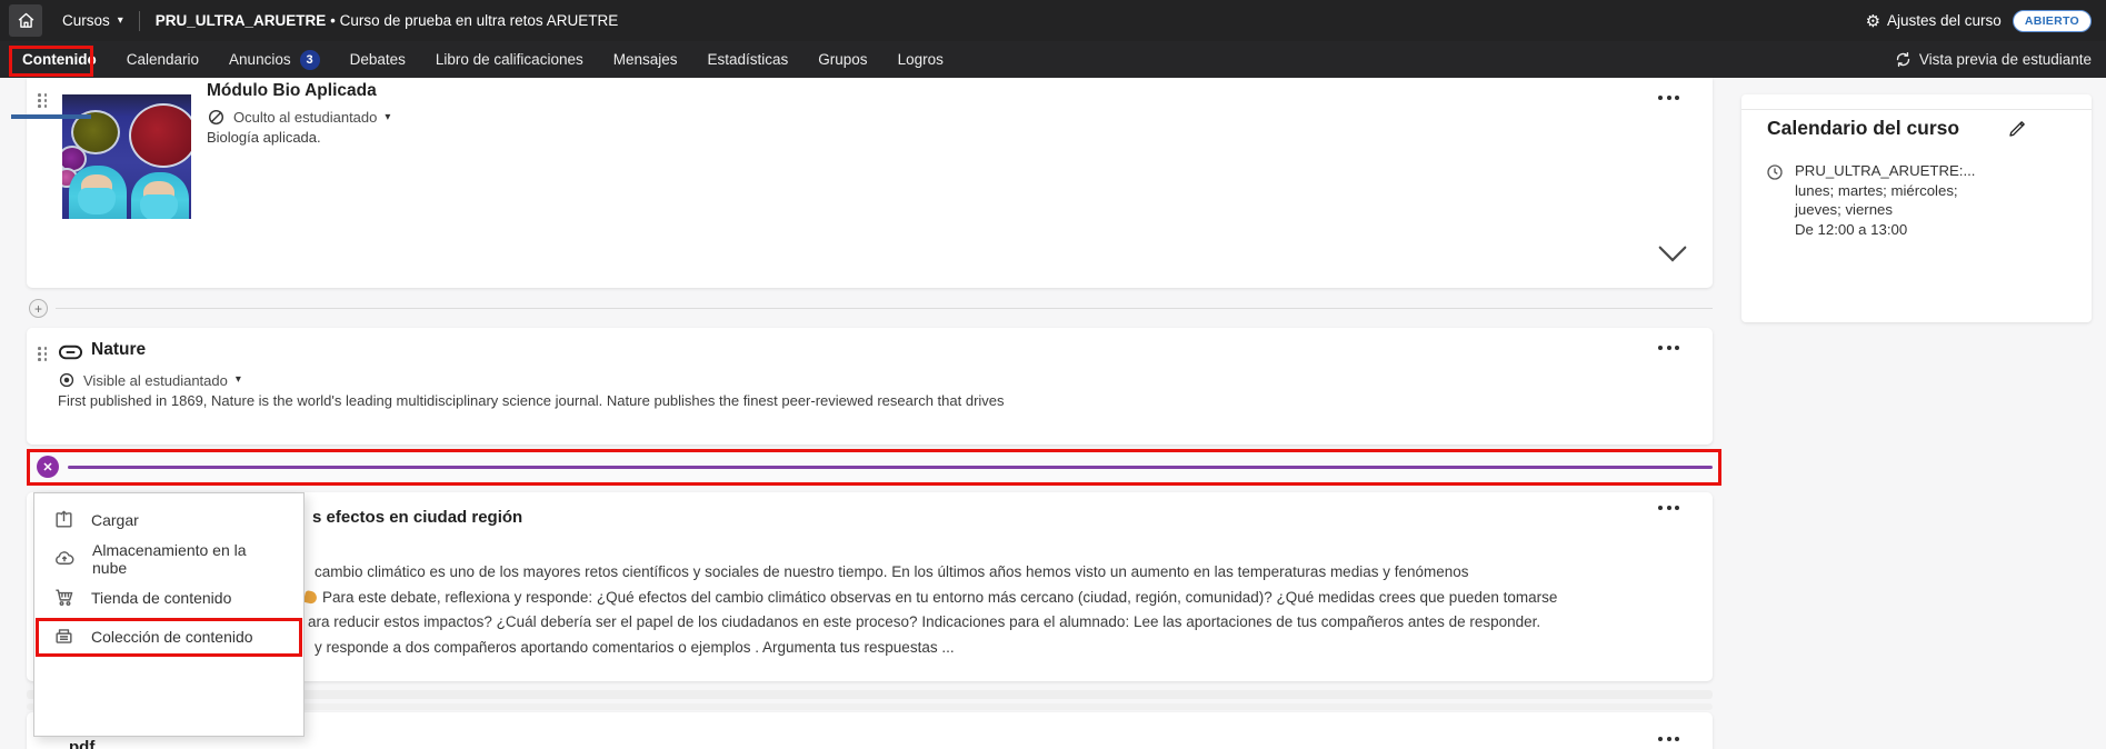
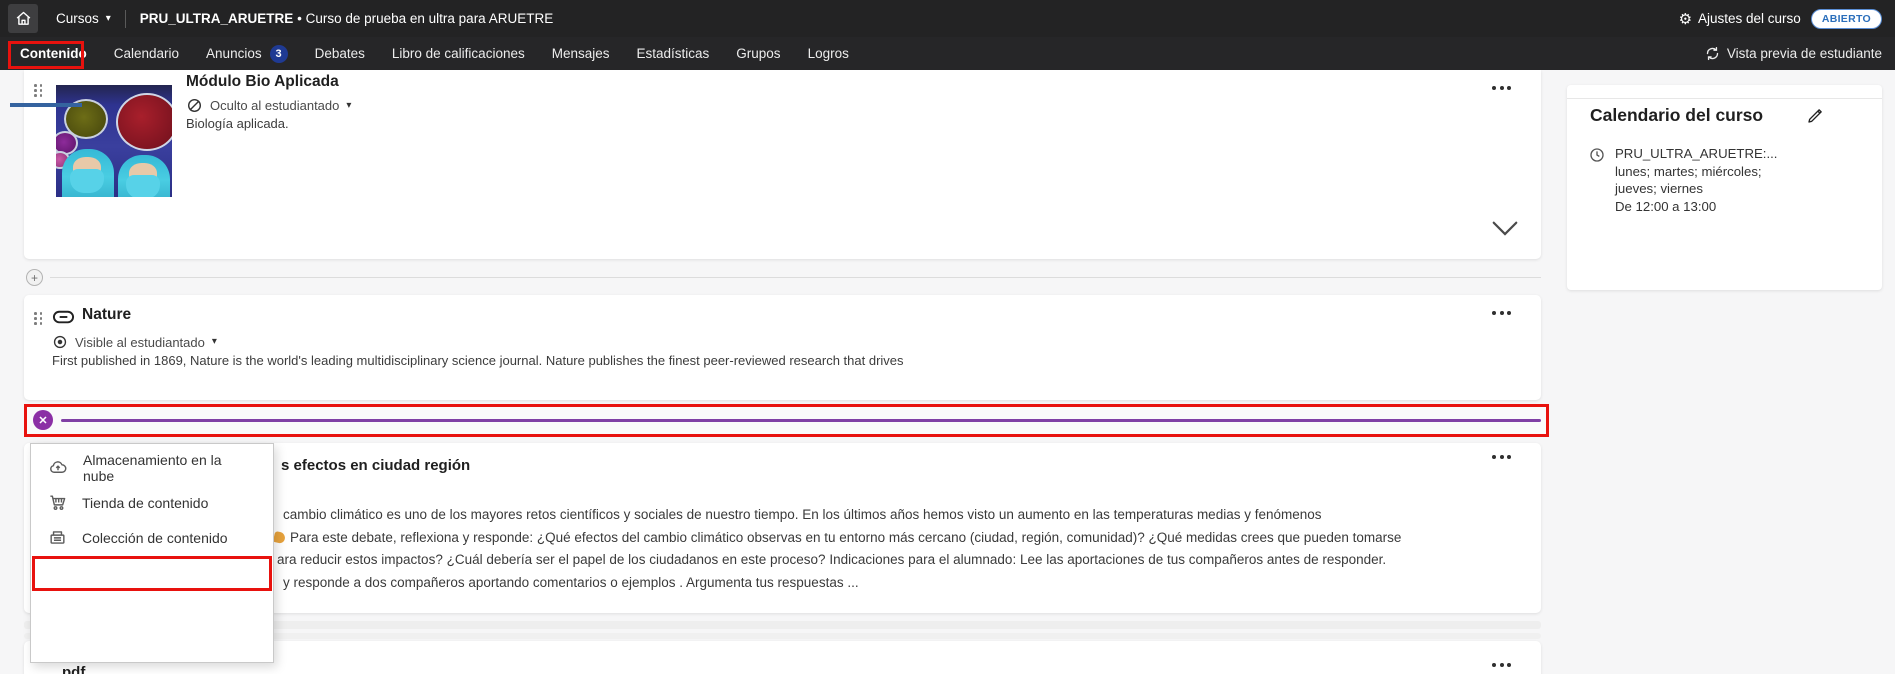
  Cursos
  ▾
- PRU_ULTRA_ARUETRE • Curso de prueba en ultra retos ARUETRE
+ PRU_ULTRA_ARUETRE • Curso de prueba en ultra para ARUETRE
  ⚙
  Ajustes del curso
  ABIERTO
  Contenido
  Calendario
  Anuncios
  3
  Debates
  Libro de calificaciones
  Mensajes
  Estadísticas
  Grupos
  Logros
  Vista previa de estudiante
  Módulo Bio Aplicada
  Oculto al estudiantado
  ▾
  Biología aplicada.
  +
  Nature
  Visible al estudiantado
  ▾
  First published in 1869, Nature is the world's leading multidisciplinary science journal. Nature publishes the finest peer-reviewed research that drives
  ✕
  s efectos en ciudad región
  cambio climático es uno de los mayores retos científicos y sociales de nuestro tiempo. En los últimos años hemos visto un aumento en las temperaturas medias y fenómenos
  Para este debate, reflexiona y responde: ¿Qué efectos del cambio climático observas en tu entorno más cercano (ciudad, región, comunidad)? ¿Qué medidas crees que pueden tomarse
  ara reducir estos impactos? ¿Cuál debería ser el papel de los ciudadanos en este proceso? Indicaciones para el alumnado: Lee las aportaciones de tus compañeros antes de responder.
  y responde a dos compañeros aportando comentarios o ejemplos . Argumenta tus respuestas ...
  pdf
- Cargar
  Almacenamiento en la nube
  Tienda de contenido
  Colección de contenido
  Calendario del curso
  PRU_ULTRA_ARUETRE:...
  lunes; martes; miércoles;
  jueves; viernes
  De 12:00 a 13:00
